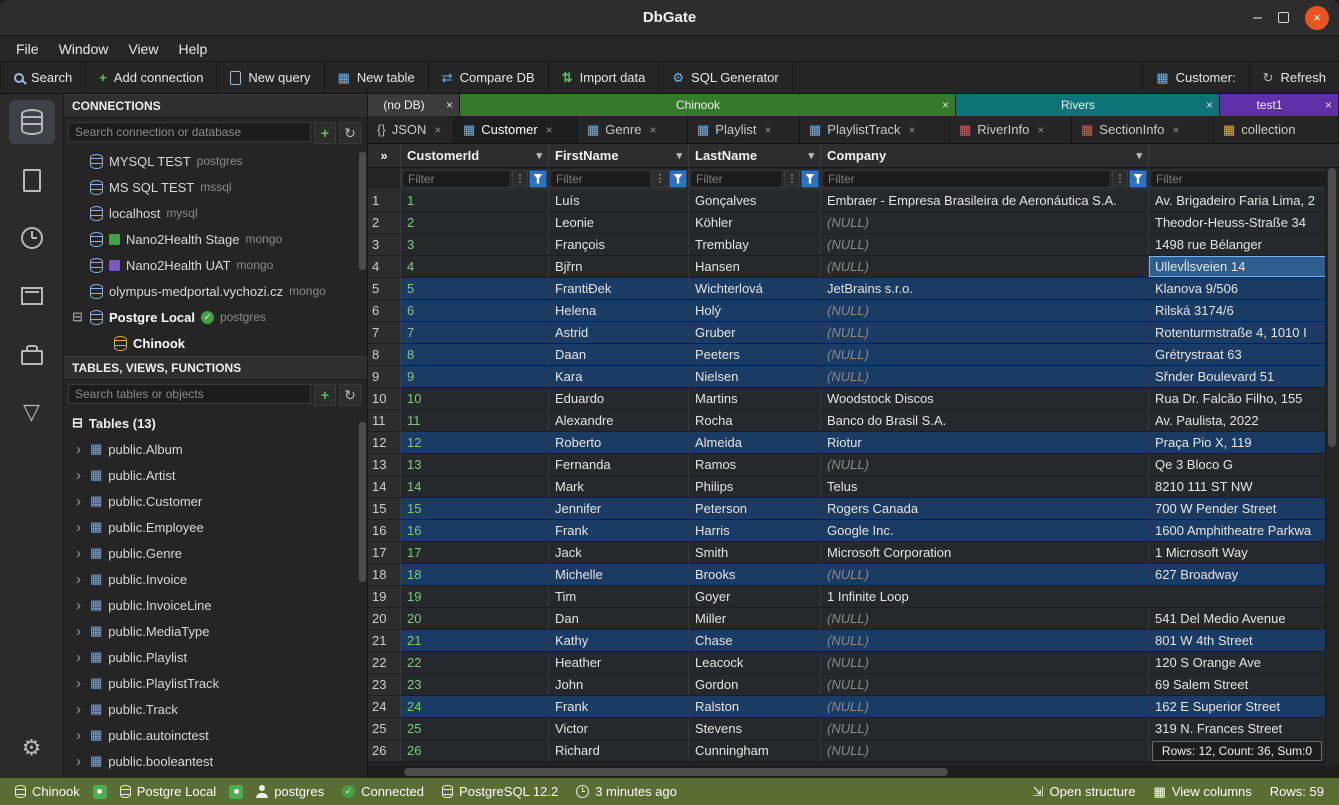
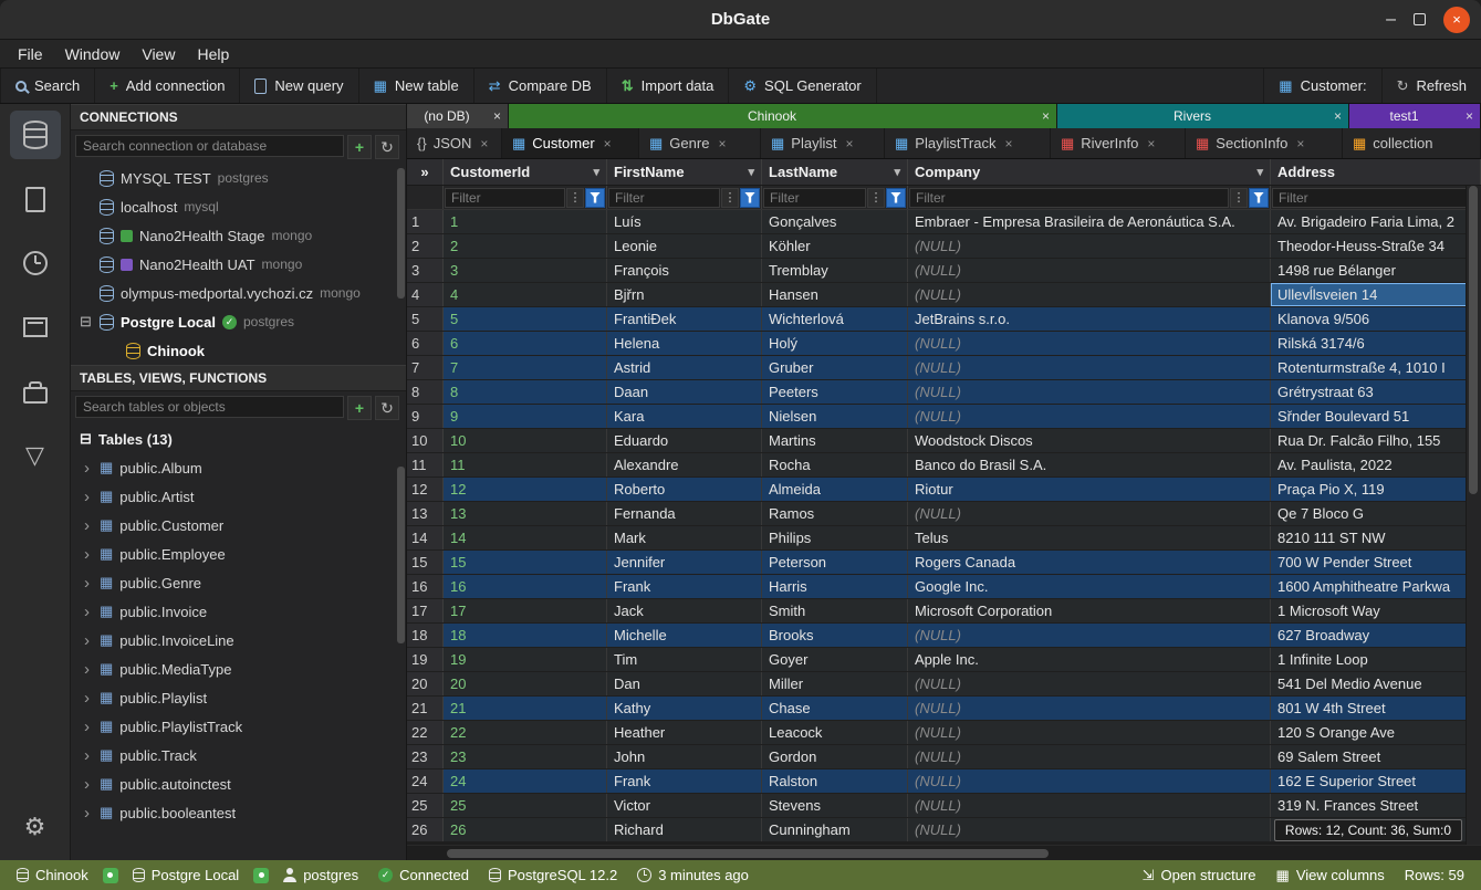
  DbGate
  –
  ×
  File
  Window
  View
  Help
  Search
  +
  Add connection
  New query
  ▦
  New table
  ⇄
  Compare DB
  ⇅
  Import data
  ⚙
  SQL Generator
  ▦
  Customer:
  ↻
  Refresh
  ▽
  ⚙
  CONNECTIONS
  Search connection or database
  +
  ↻
  MYSQL TEST
  postgres
- MS SQL TEST
- mssql
  localhost
  mysql
  Nano2Health Stage
  mongo
  Nano2Health UAT
  mongo
  olympus-medportal.vychozi.cz
  mongo
  ⊟
  Postgre Local
  ✓
  postgres
  Chinook
  TABLES, VIEWS, FUNCTIONS
  Search tables or objects
  +
  ↻
  ⊟
  Tables (13)
  ›
  ▦
  public.Album
  ›
  ▦
  public.Artist
  ›
  ▦
  public.Customer
  ›
  ▦
  public.Employee
  ›
  ▦
  public.Genre
  ›
  ▦
  public.Invoice
  ›
  ▦
  public.InvoiceLine
  ›
  ▦
  public.MediaType
  ›
  ▦
  public.Playlist
  ›
  ▦
  public.PlaylistTrack
  ›
  ▦
  public.Track
  ›
  ▦
  public.autoinctest
  ›
  ▦
  public.booleantest
  (no DB)
  ×
  Chinook
  ×
  Rivers
  ×
  test1
  ×
  {}
  JSON
  ×
  ▦
  Customer
  ×
  ▦
  Genre
  ×
  ▦
  Playlist
  ×
  ▦
  PlaylistTrack
  ×
  ▦
  RiverInfo
  ×
  ▦
  SectionInfo
  ×
  ▦
  collection
  »
  CustomerId
  ▾
  FirstName
  ▾
  LastName
  ▾
  Company
  ▾
+ Address
  Filter
  ⋮
  Filter
  ⋮
  Filter
  ⋮
  Filter
  ⋮
  Filter
  1
  1
  Luís
  Gonçalves
  Embraer - Empresa Brasileira de Aeronáutica S.A.
  Av. Brigadeiro Faria Lima, 2
  2
  2
  Leonie
  Köhler
  (NULL)
  Theodor-Heuss-Straße 34
  3
  3
  François
  Tremblay
  (NULL)
  1498 rue Bélanger
  4
  4
  Bjřrn
  Hansen
  (NULL)
  Ullevĺlsveien 14
  5
  5
  FrantiĐek
  Wichterlová
  JetBrains s.r.o.
  Klanova 9/506
  6
  6
  Helena
  Holý
  (NULL)
  Rilská 3174/6
  7
  7
  Astrid
  Gruber
  (NULL)
  Rotenturmstraße 4, 1010 I
  8
  8
  Daan
  Peeters
  (NULL)
  Grétrystraat 63
  9
  9
  Kara
  Nielsen
  (NULL)
  Sřnder Boulevard 51
  10
  10
  Eduardo
  Martins
  Woodstock Discos
  Rua Dr. Falcão Filho, 155
  11
  11
  Alexandre
  Rocha
  Banco do Brasil S.A.
  Av. Paulista, 2022
  12
  12
  Roberto
  Almeida
  Riotur
  Praça Pio X, 119
  13
  13
  Fernanda
  Ramos
  (NULL)
- Qe 3 Bloco G
+ Qe 7 Bloco G
  14
  14
  Mark
  Philips
  Telus
  8210 111 ST NW
  15
  15
  Jennifer
  Peterson
  Rogers Canada
  700 W Pender Street
  16
  16
  Frank
  Harris
  Google Inc.
  1600 Amphitheatre Parkwa
  17
  17
  Jack
  Smith
  Microsoft Corporation
  1 Microsoft Way
  18
  18
  Michelle
  Brooks
  (NULL)
  627 Broadway
  19
  19
  Tim
  Goyer
+ Apple Inc.
  1 Infinite Loop
  20
  20
  Dan
  Miller
  (NULL)
  541 Del Medio Avenue
  21
  21
  Kathy
  Chase
  (NULL)
  801 W 4th Street
  22
  22
  Heather
  Leacock
  (NULL)
  120 S Orange Ave
  23
  23
  John
  Gordon
  (NULL)
  69 Salem Street
  24
  24
  Frank
  Ralston
  (NULL)
  162 E Superior Street
  25
  25
  Victor
  Stevens
  (NULL)
  319 N. Frances Street
  26
  26
  Richard
  Cunningham
  (NULL)
  Rows: 12, Count: 36, Sum:0
  Chinook
  Postgre Local
  postgres
  ✓
  Connected
  PostgreSQL 12.2
  3 minutes ago
  ⇲
  Open structure
  ▦
  View columns
  Rows: 59
